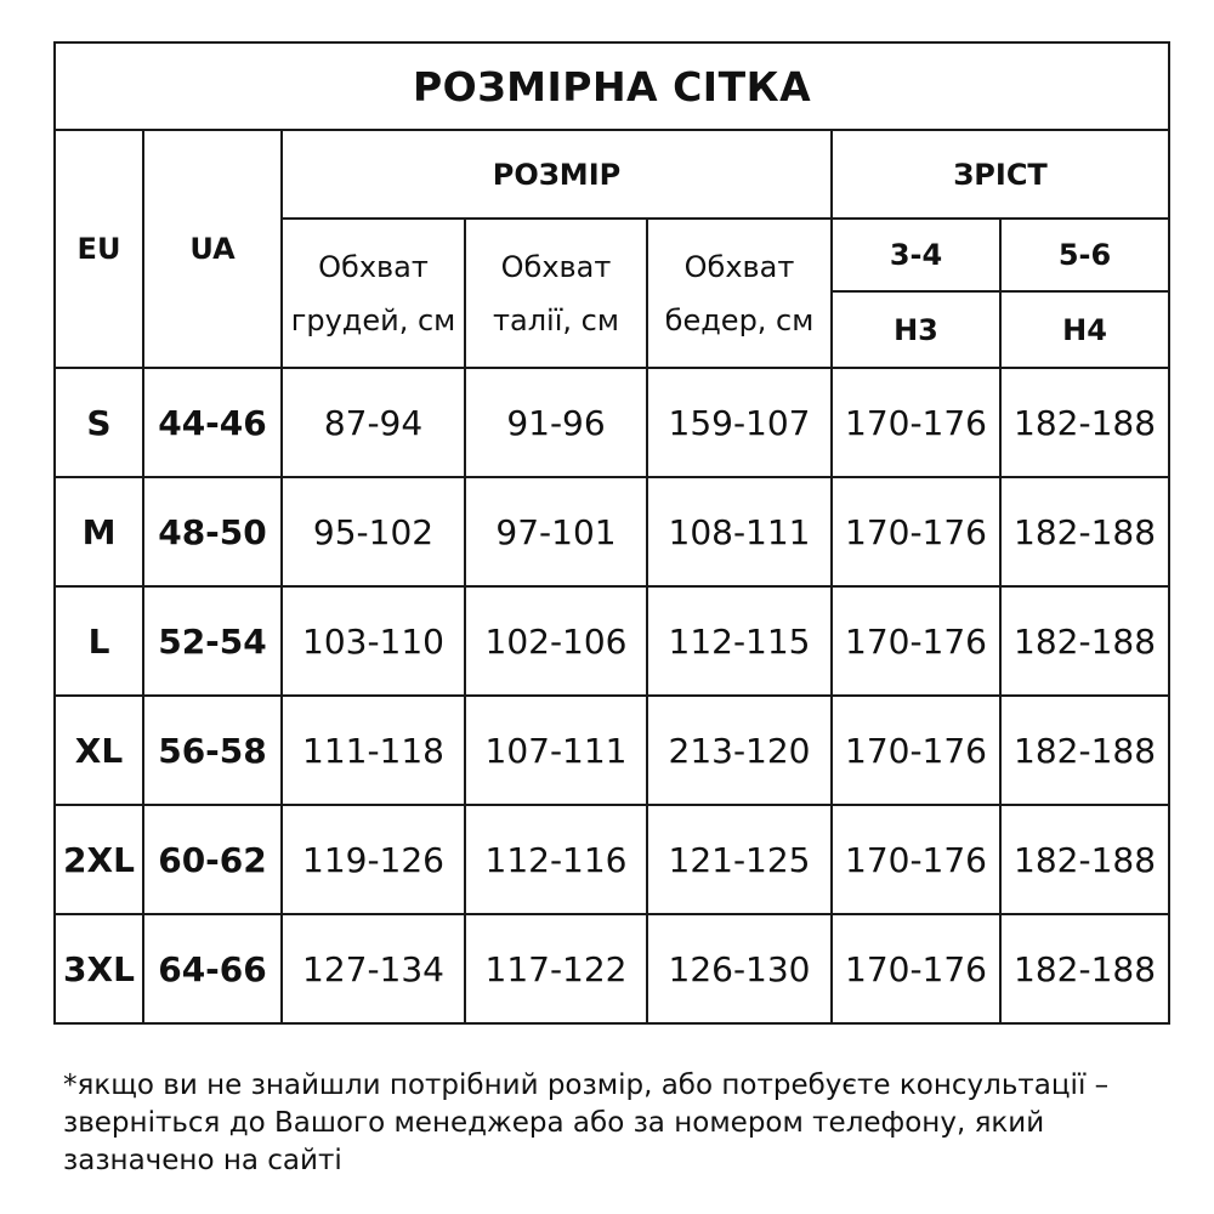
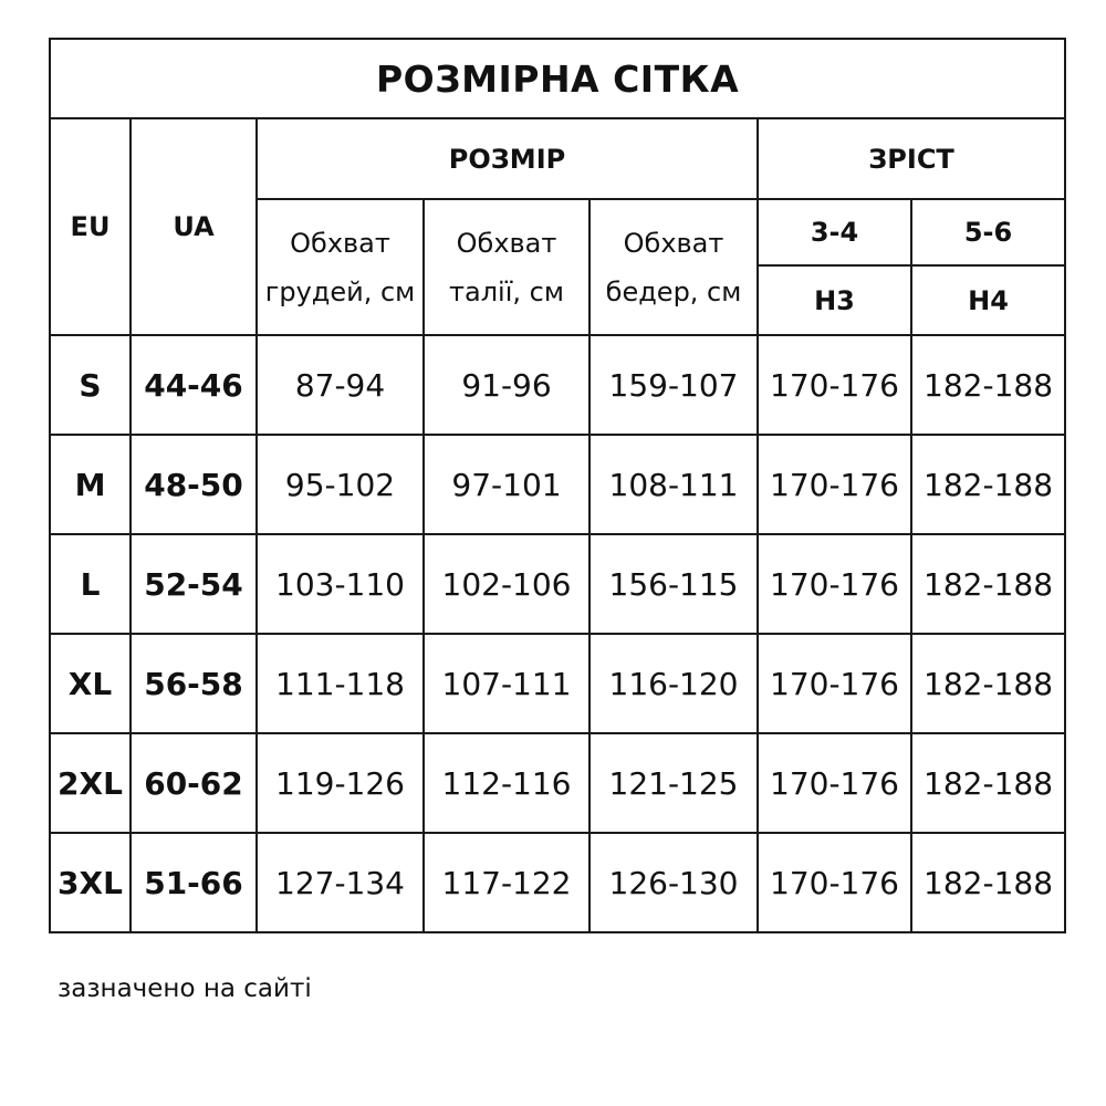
  РОЗМІРНА СІТКА
  EU	UA	РОЗМІР	ЗРІСТ
  Обхват грудей, см	Обхват талії, см	Обхват бедер, см	3-4	5-6
  Н3	Н4
  S	44-46	87-94	91-96	159-107	170-176	182-188
  M	48-50	95-102	97-101	108-111	170-176	182-188
- L	52-54	103-110	102-106	112-115	170-176	182-188
+ L	52-54	103-110	102-106	156-115	170-176	182-188
- XL	56-58	111-118	107-111	213-120	170-176	182-188
+ XL	56-58	111-118	107-111	116-120	170-176	182-188
  2XL	60-62	119-126	112-116	121-125	170-176	182-188
- 3XL	64-66	127-134	117-122	126-130	170-176	182-188
+ 3XL	51-66	127-134	117-122	126-130	170-176	182-188
- *якщо ви не знайшли потрібний розмір, або потребуєте консультації –
- зверніться до Вашого менеджера або за номером телефону, який
  зазначено на сайті
